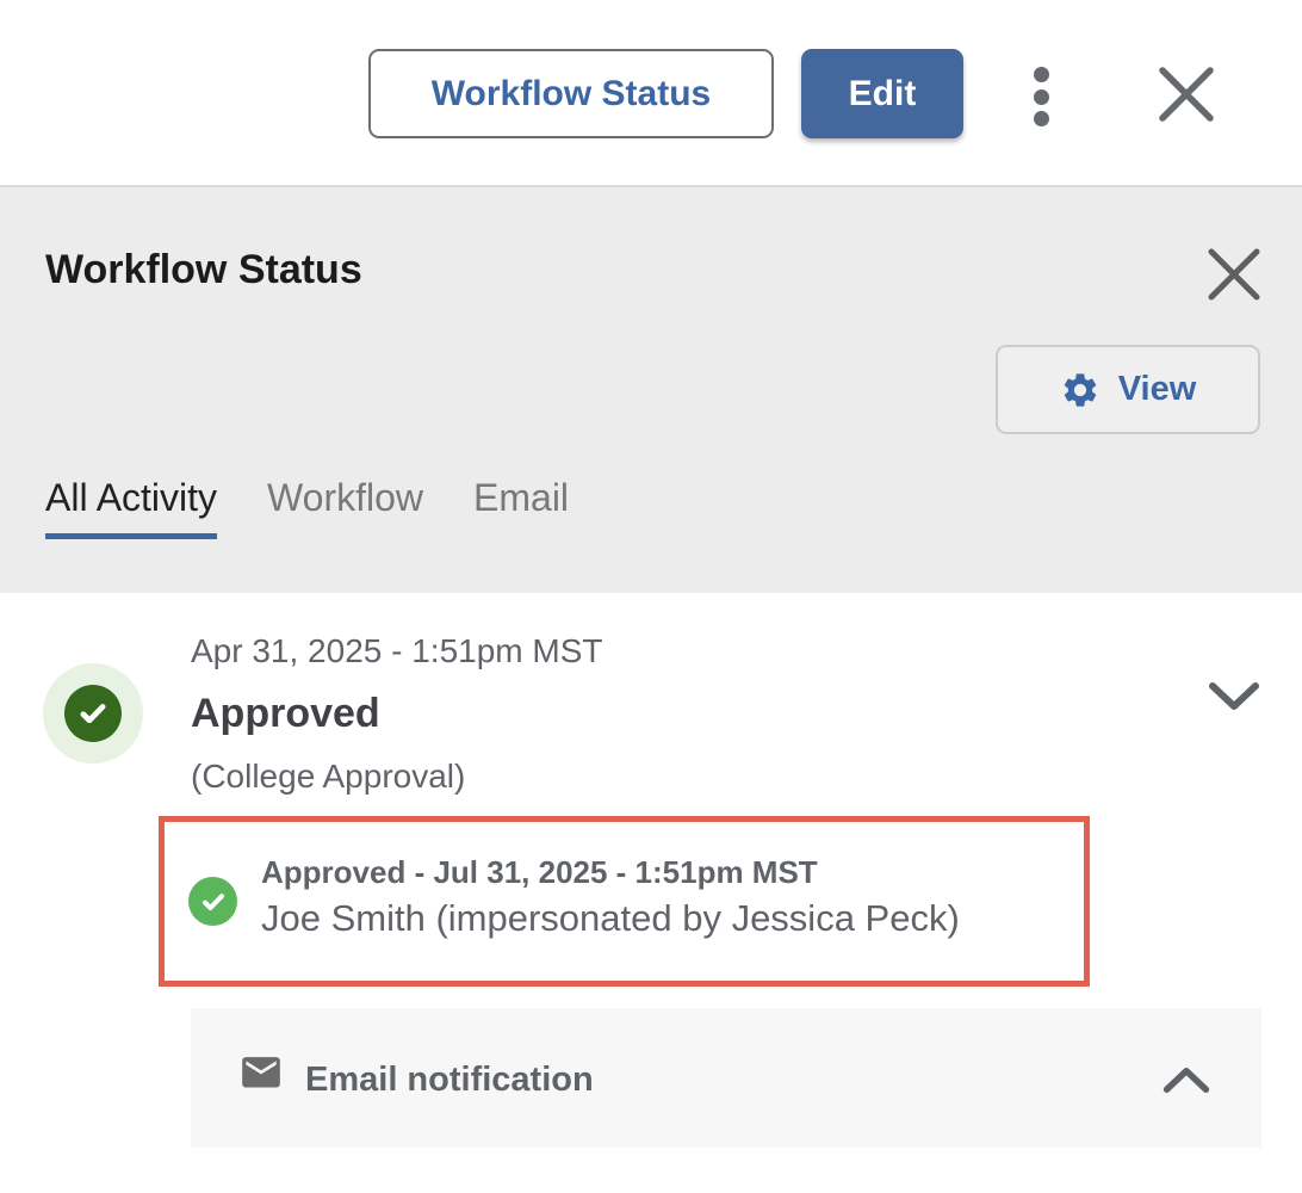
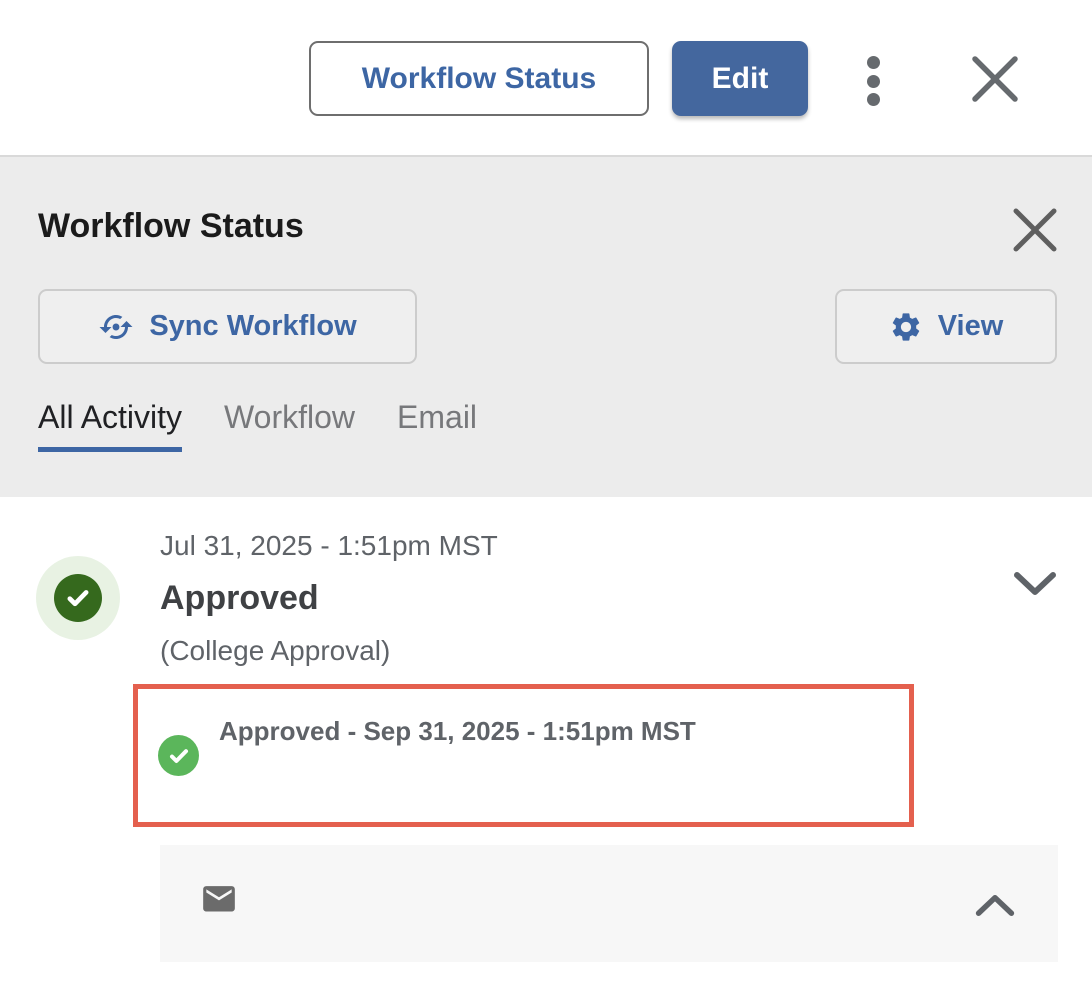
  Workflow Status
  Edit
  Workflow Status
+ Sync Workflow
  View
  All Activity
  Workflow
  Email
- Apr 31, 2025 - 1:51pm MST
+ Jul 31, 2025 - 1:51pm MST
  Approved
  (College Approval)
- Approved - Jul 31, 2025 - 1:51pm MST
+ Approved - Sep 31, 2025 - 1:51pm MST
- Joe Smith (impersonated by Jessica Peck)
- Email notification
